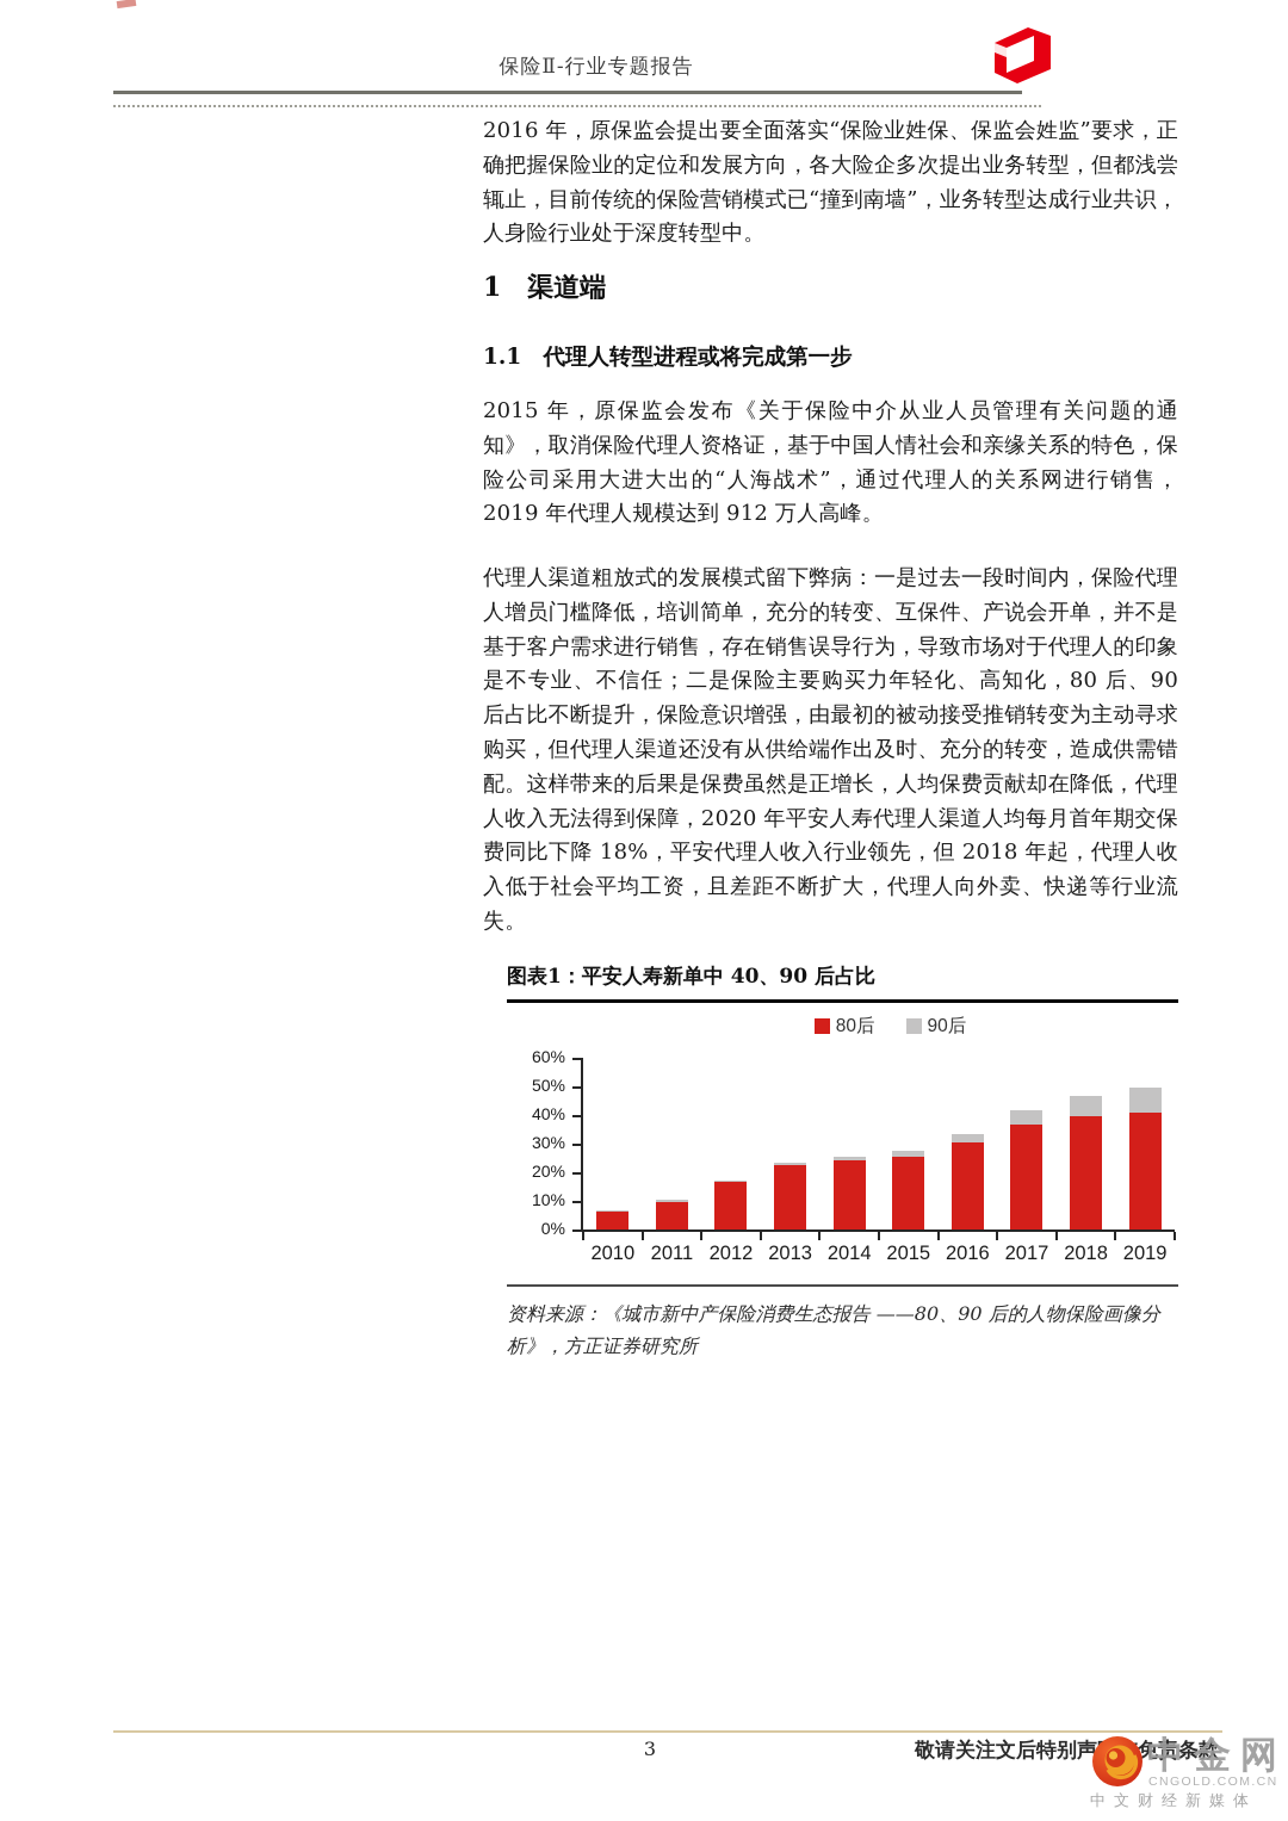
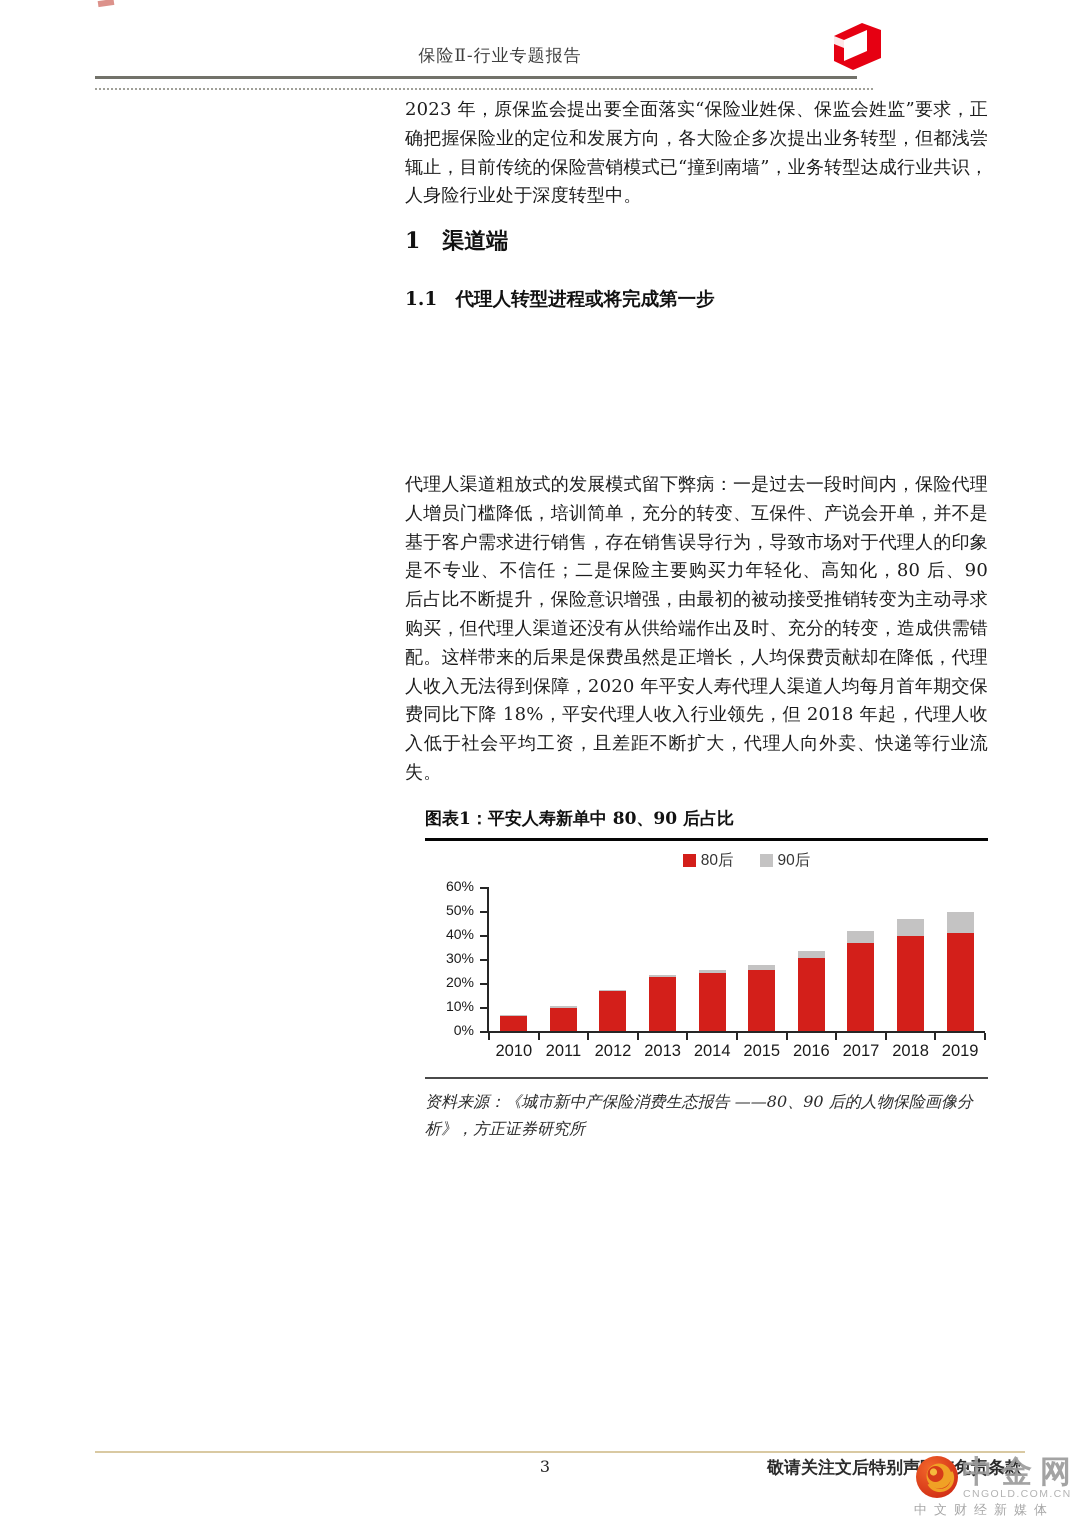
  保险Ⅱ-行业专题报告
- 2016 年，原保监会提出要全面落实“保险业姓保、保监会姓监”要求，正确把握保险业的定位和发展方向，各大险企多次提出业务转型，但都浅尝辄止，目前传统的保险营销模式已“撞到南墙”，业务转型达成行业共识，人身险行业处于深度转型中。
+ 2023 年，原保监会提出要全面落实“保险业姓保、保监会姓监”要求，正确把握保险业的定位和发展方向，各大险企多次提出业务转型，但都浅尝辄止，目前传统的保险营销模式已“撞到南墙”，业务转型达成行业共识，人身险行业处于深度转型中。
  1 渠道端
  1.1 代理人转型进程或将完成第一步
- 2015 年，原保监会发布《关于保险中介从业人员管理有关问题的通知》，取消保险代理人资格证，基于中国人情社会和亲缘关系的特色，保险公司采用大进大出的“人海战术”，通过代理人的关系网进行销售，2019 年代理人规模达到 912 万人高峰。
  代理人渠道粗放式的发展模式留下弊病：一是过去一段时间内，保险代理人增员门槛降低，培训简单，充分的转变、互保件、产说会开单，并不是基于客户需求进行销售，存在销售误导行为，导致市场对于代理人的印象是不专业、不信任；二是保险主要购买力年轻化、高知化，80 后、90 后占比不断提升，保险意识增强，由最初的被动接受推销转变为主动寻求购买，但代理人渠道还没有从供给端作出及时、充分的转变，造成供需错配。这样带来的后果是保费虽然是正增长，人均保费贡献却在降低，代理人收入无法得到保障，2020 年平安人寿代理人渠道人均每月首年期交保费同比下降 18%，平安代理人收入行业领先，但 2018 年起，代理人收入低于社会平均工资，且差距不断扩大，代理人向外卖、快递等行业流失。
- 图表1：平安人寿新单中 40、90 后占比
+ 图表1：平安人寿新单中 80、90 后占比
  80后
  90后
  60%
  50%
  40%
  30%
  20%
  10%
  0%
  2010
  2011
  2012
  2013
  2014
  2015
  2016
  2017
  2018
  2019
  资料来源：《城市新中产保险消费生态报告 ——80、90 后的人物保险画像分析》，方正证券研究所
  3
  敬请关注文后特别声免责条款
  中金网
  CNGOLD.COM.CN
  中文财经新媒体
